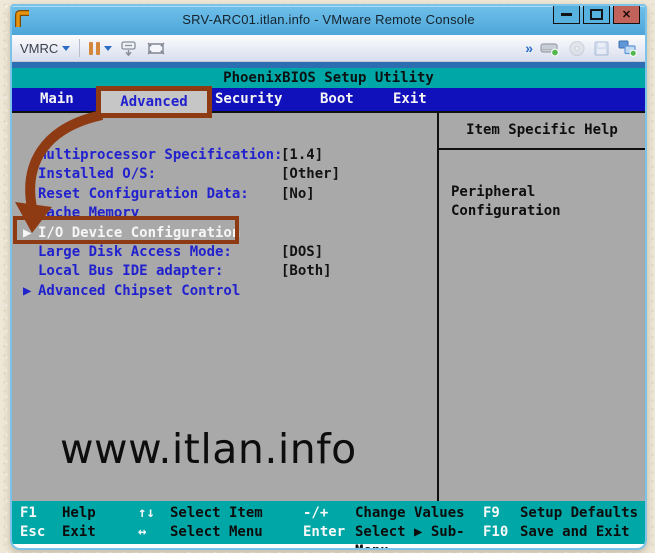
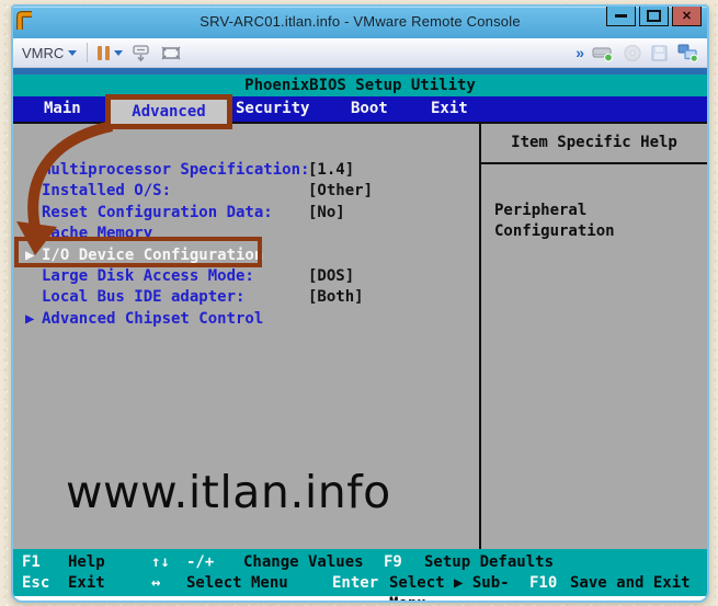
  SRV-ARC01.itlan.info - VMware Remote Console
  ✕
  VMRC
  »
  PhoenixBIOS Setup Utility
  Main
  Security
  Boot
  Exit
  Advanced
  ultiprocessor Specification:
  [1.4]
  Installed O/S:
  [Other]
  Reset Configuration Data:
  [No]
  ache Memory
  ▶
  I/O Device Configuration
  Large Disk Access Mode:
  [DOS]
  Local Bus IDE adapter:
  [Both]
  ▶
  Advanced Chipset Control
  www.itlan.info
  Item Specific Help
  Peripheral Configuration
  F1
  Help
  ↑↓
- Select Item
  -/+
  Change Values
  F9
  Setup Defaults
  Esc
  Exit
  ↔
  Select Menu
  Enter
  Select ▶ Sub-
  F10
  Save and Exit
